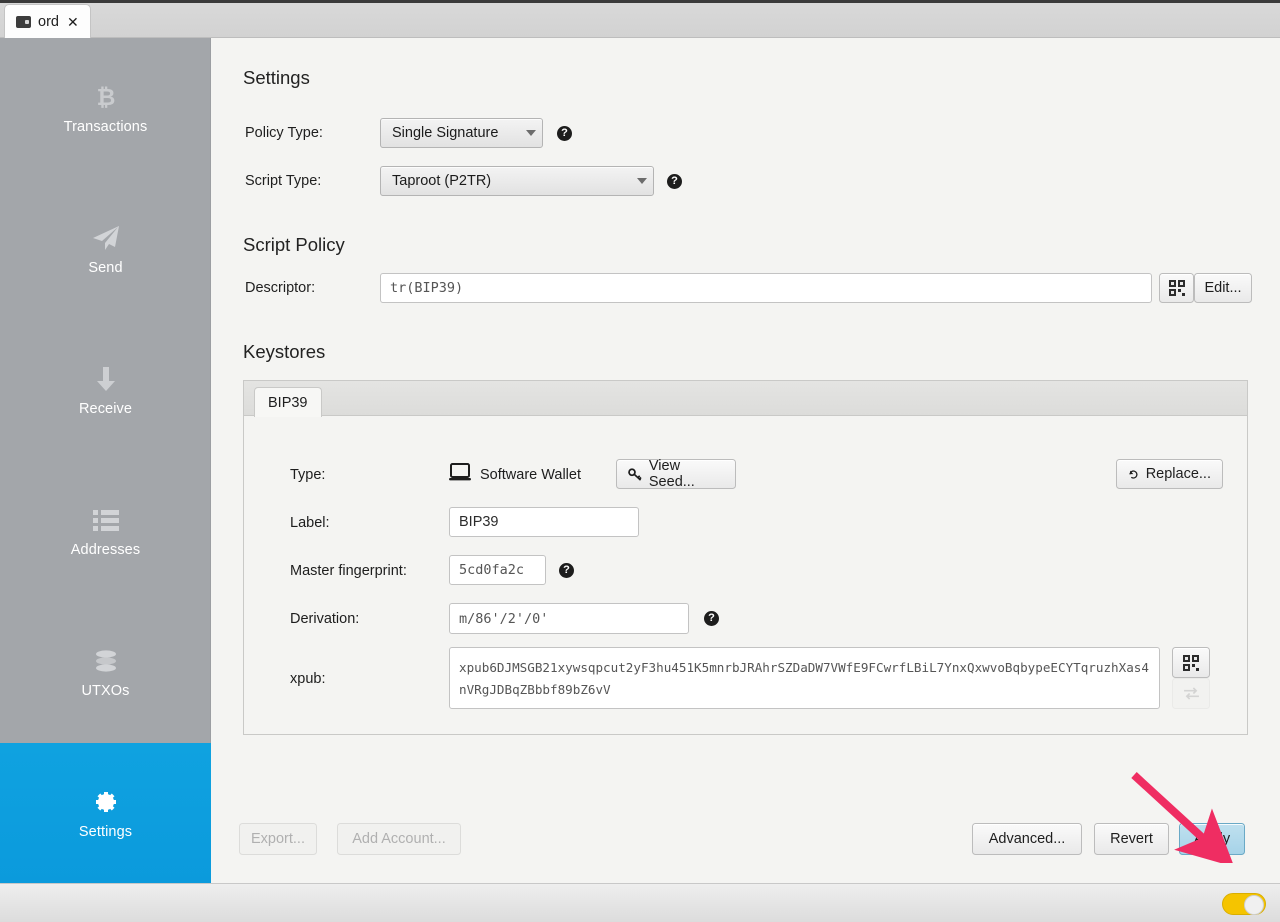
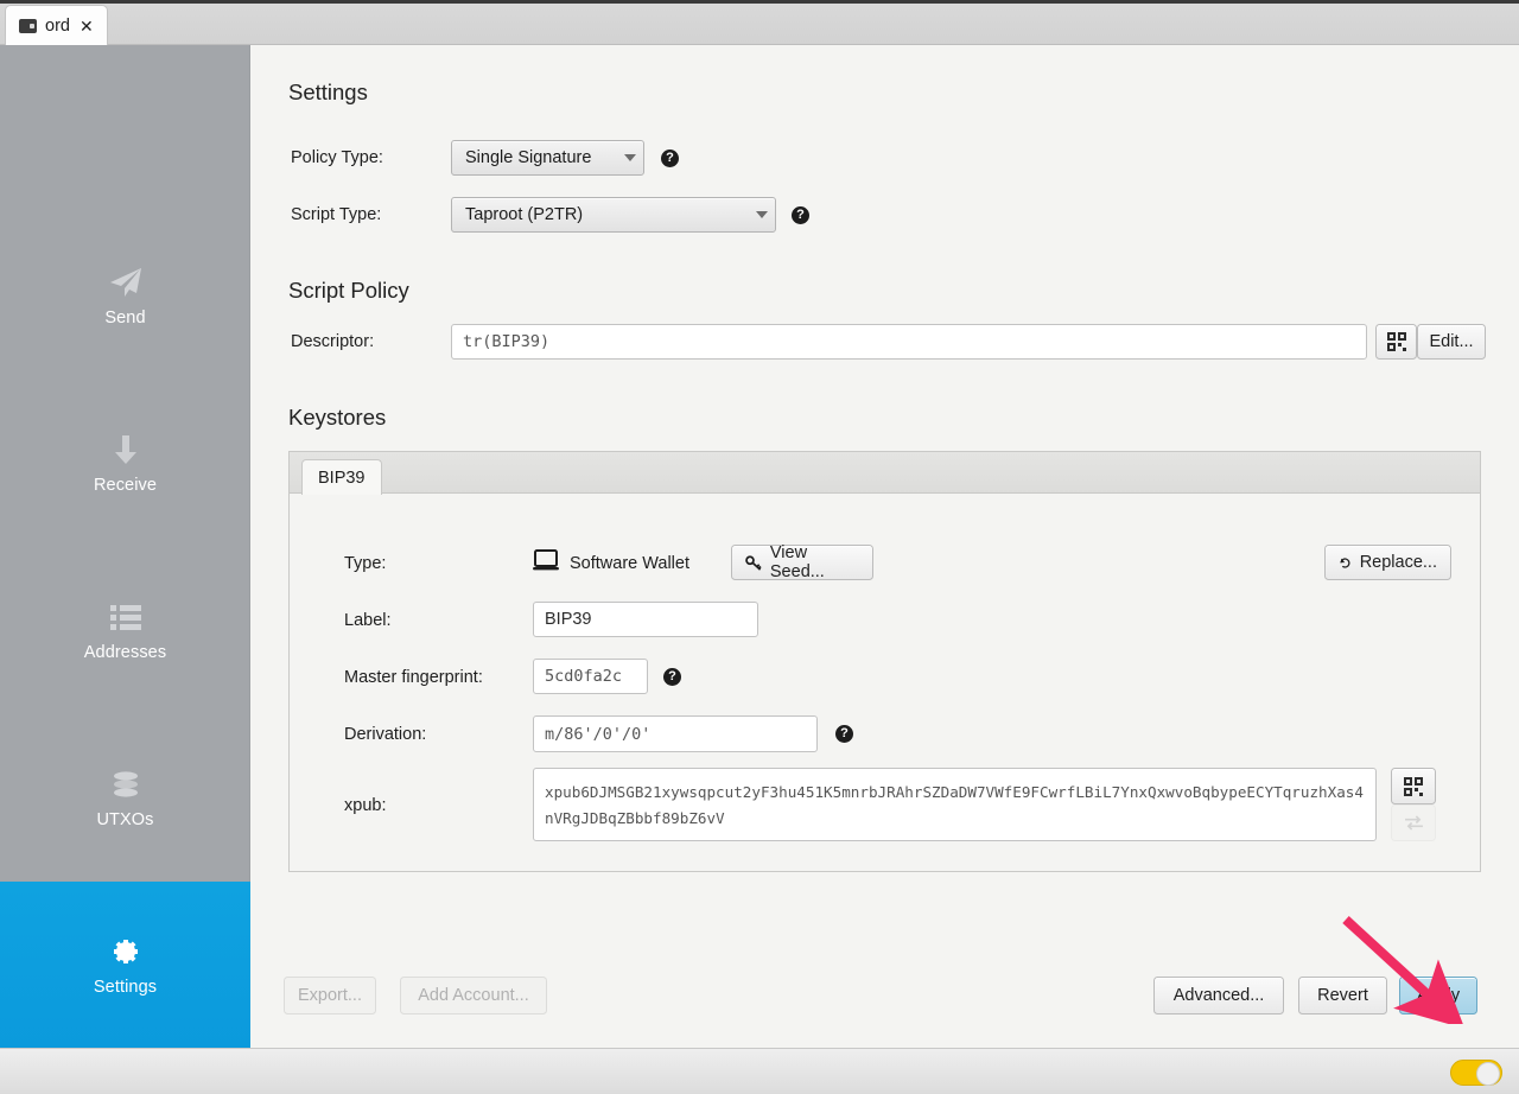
  ord
  ✕
- ₿
- Transactions
  Send
  Receive
  Addresses
  UTXOs
  Settings
  Settings
  Policy Type:
  Single Signature
  ?
  Script Type:
  Taproot (P2TR)
  ?
  Script Policy
  Descriptor:
  tr(BIP39)
  Edit...
  Keystores
  BIP39
  Type:
  Software Wallet
  View Seed...
  Replace...
  Label:
  BIP39
  Master fingerprint:
  5cd0fa2c
  ?
  Derivation:
- m/86'/2'/0'
+ m/86'/0'/0'
  ?
  xpub:
  xpub6DJMSGB21xywsqpcut2yF3hu451K5mnrbJRAhrSZDaDW7VWfE9FCwrfLBiL7YnxQxwvoBqbypeECYTqruzhXas4nVRgJDBqZBbbf89bZ6vV
  Export...
  Add Account...
  Advanced...
  Revert
